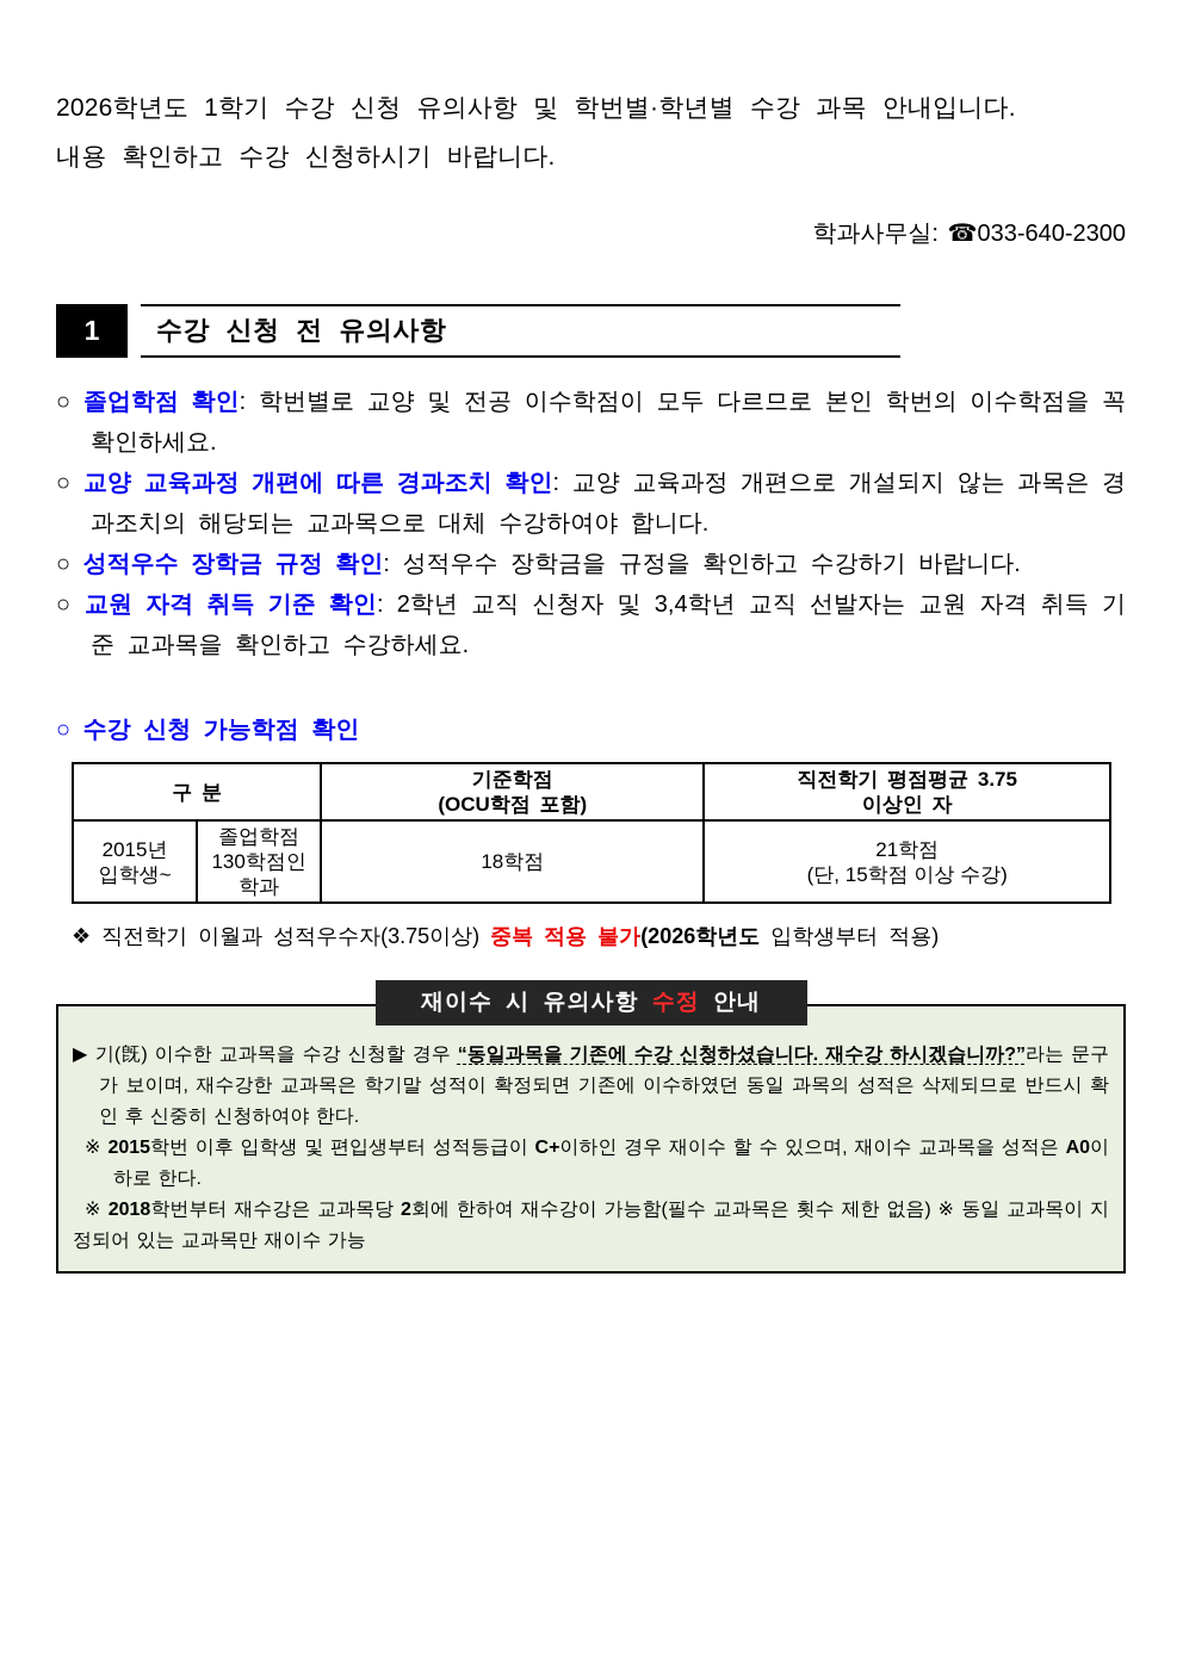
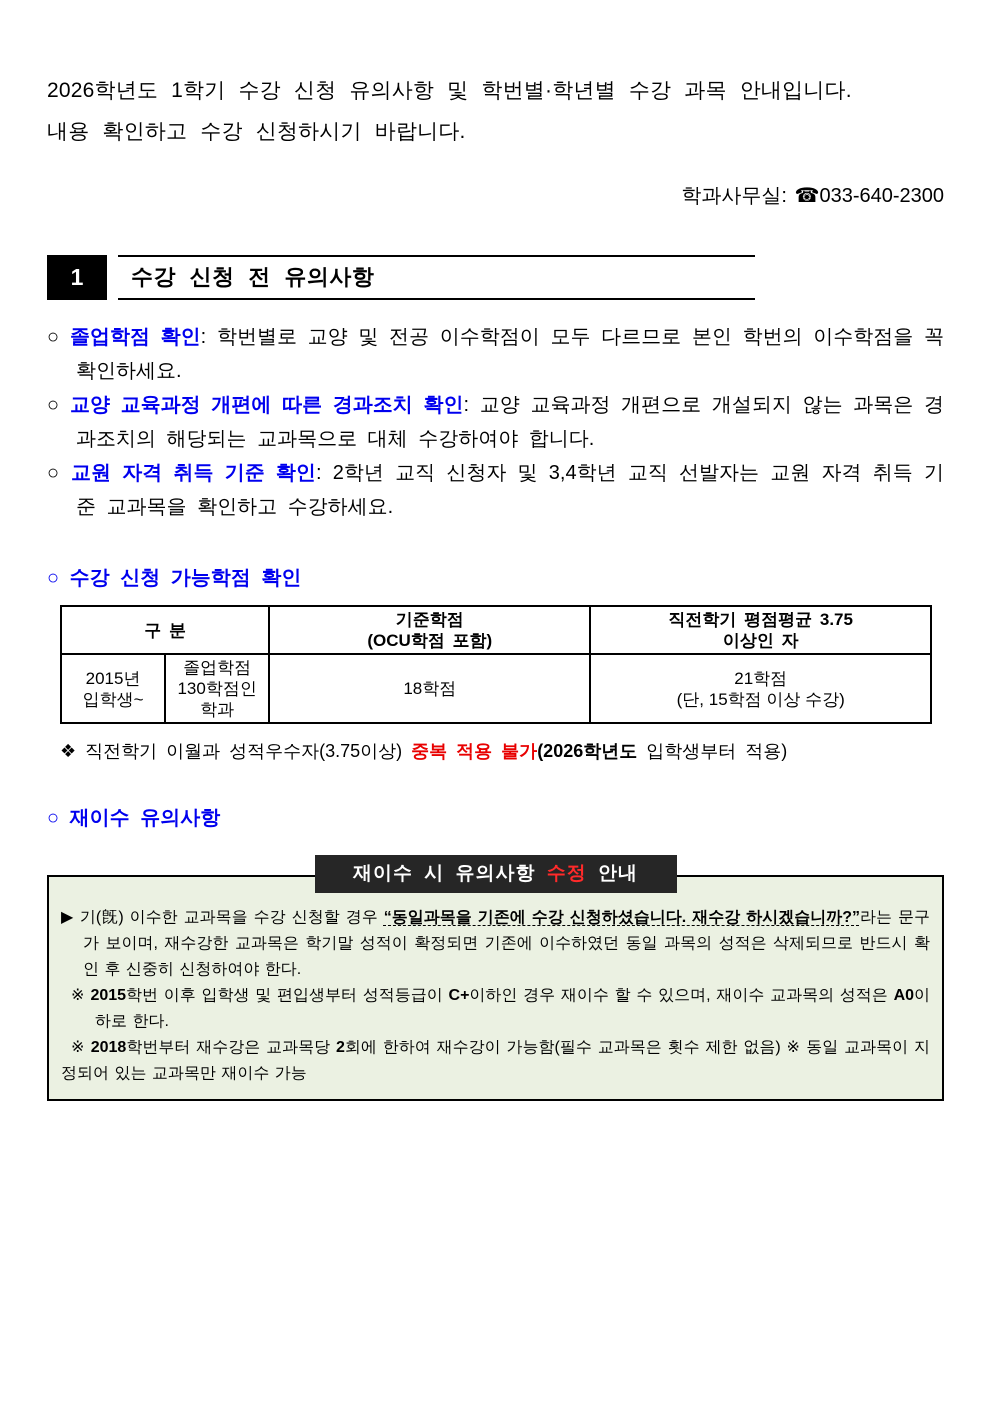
  2026학년도 1학기 수강 신청 유의사항 및 학번별·학년별 수강 과목 안내입니다.
  내용 확인하고 수강 신청하시기 바랍니다.
  학과사무실: ☎033-640-2300
  1
  수강 신청 전 유의사항
  ○ 졸업학점 확인: 학번별로 교양 및 전공 이수학점이 모두 다르므로 본인 학번의 이수학점을 꼭 확인하세요.
  ○ 교양 교육과정 개편에 따른 경과조치 확인: 교양 교육과정 개편으로 개설되지 않는 과목은 경과조치의 해당되는 교과목으로 대체 수강하여야 합니다.
- ○ 성적우수 장학금 규정 확인: 성적우수 장학금을 규정을 확인하고 수강하기 바랍니다.
  ○ 교원 자격 취득 기준 확인: 2학년 교직 신청자 및 3,4학년 교직 선발자는 교원 자격 취득 기준 교과목을 확인하고 수강하세요.
  ○ 수강 신청 가능학점 확인
  구 분	기준학점 (OCU학점 포함)	직전학기 평점평균 3.75 이상인 자
  2015년 입학생~	졸업학점 130학점인 학과	18학점	21학점 (단, 15학점 이상 수강)
  ❖ 직전학기 이월과 성적우수자(3.75이상) 중복 적용 불가(2026학년도 입학생부터 적용)
+ ○ 재이수 유의사항
  재이수 시 유의사항 수정 안내
  ▶ 기(旣) 이수한 교과목을 수강 신청할 경우 “동일과목을 기존에 수강 신청하셨습니다. 재수강 하시겠습니까?”라는 문구가 보이며, 재수강한 교과목은 학기말 성적이 확정되면 기존에 이수하였던 동일 과목의 성적은 삭제되므로 반드시 확인 후 신중히 신청하여야 한다.
- ※ 2015학번 이후 입학생 및 편입생부터 성적등급이 C+이하인 경우 재이수 할 수 있으며, 재이수 교과목을 성적은 A0이하로 한다.
+ ※ 2015학번 이후 입학생 및 편입생부터 성적등급이 C+이하인 경우 재이수 할 수 있으며, 재이수 교과목의 성적은 A0이하로 한다.
  ※ 2018학번부터 재수강은 교과목당 2회에 한하여 재수강이 가능함(필수 교과목은 횟수 제한 없음) ※ 동일 교과목이 지정되어 있는 교과목만 재이수 가능
